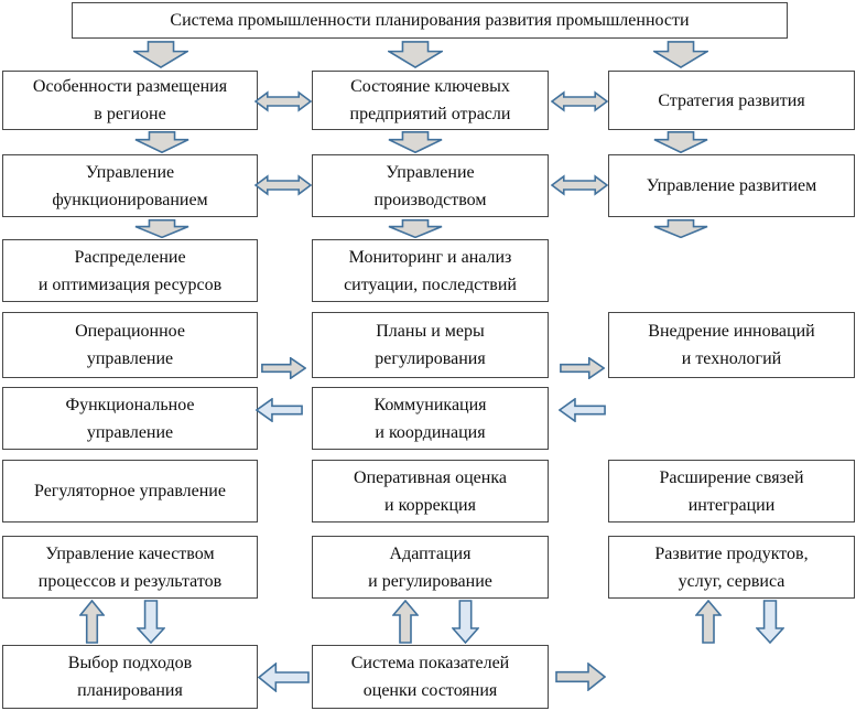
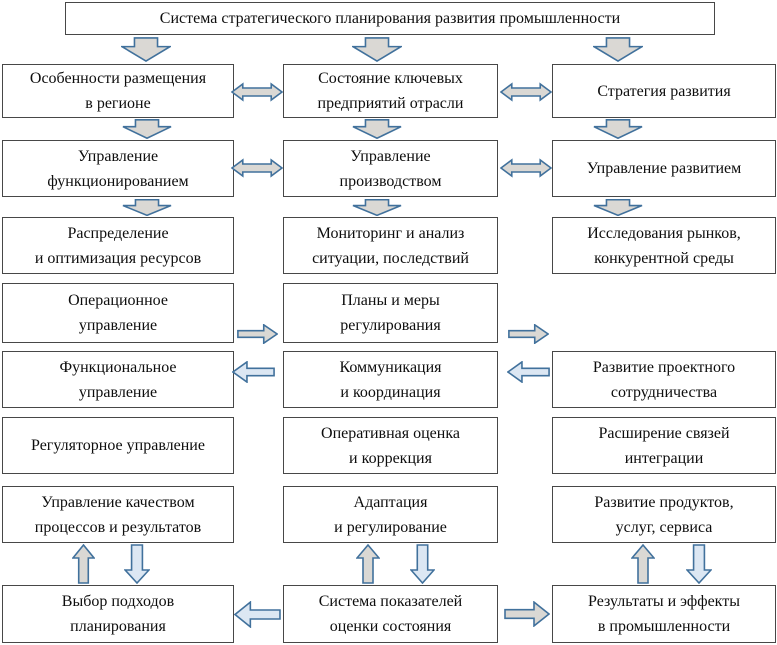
- Система промышленности планирования развития промышленности
+ Система стратегического планирования развития промышленности
  Особенности размещения
  в регионе
  Состояние ключевых
  предприятий отрасли
  Стратегия развития
  Управление
  функционированием
  Управление
  производством
  Управление развитием
  Распределение
  и оптимизация ресурсов
  Мониторинг и анализ
  ситуации, последствий
+ Исследования рынков,
+ конкурентной среды
  Операционное
  управление
  Планы и меры
  регулирования
- Внедрение инноваций
- и технологий
  Функциональное
  управление
  Коммуникация
  и координация
+ Развитие проектного
+ сотрудничества
  Регуляторное управление
  Оперативная оценка
  и коррекция
  Расширение связей
  интеграции
  Управление качеством
  процессов и результатов
  Адаптация
  и регулирование
  Развитие продуктов,
  услуг, сервиса
  Выбор подходов
  планирования
  Система показателей
  оценки состояния
+ Результаты и эффекты
+ в промышленности
